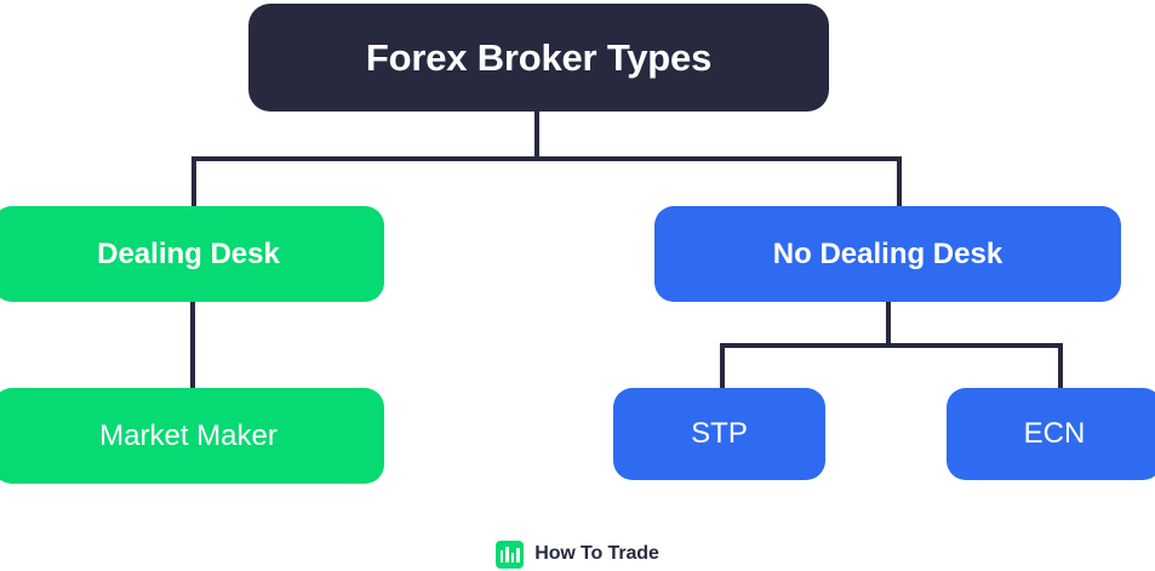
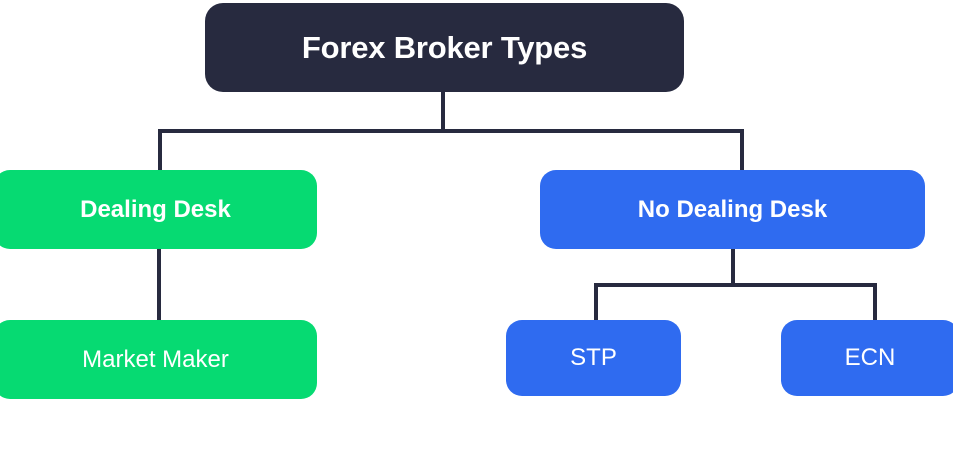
  Forex Broker Types
  Dealing Desk
  Market Maker
  No Dealing Desk
  STP
  ECN
- How To Trade
